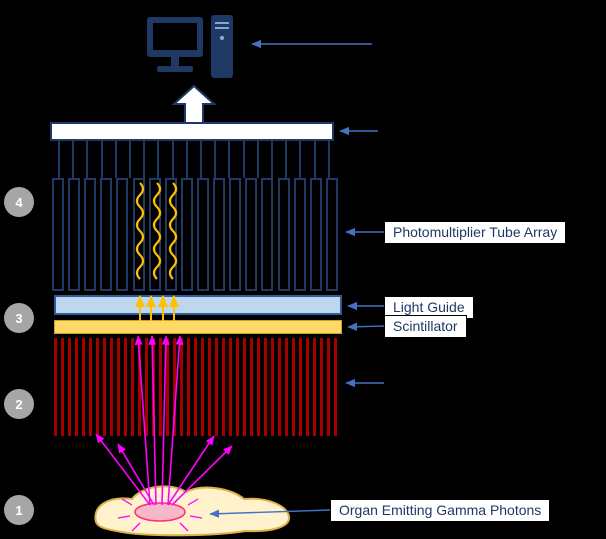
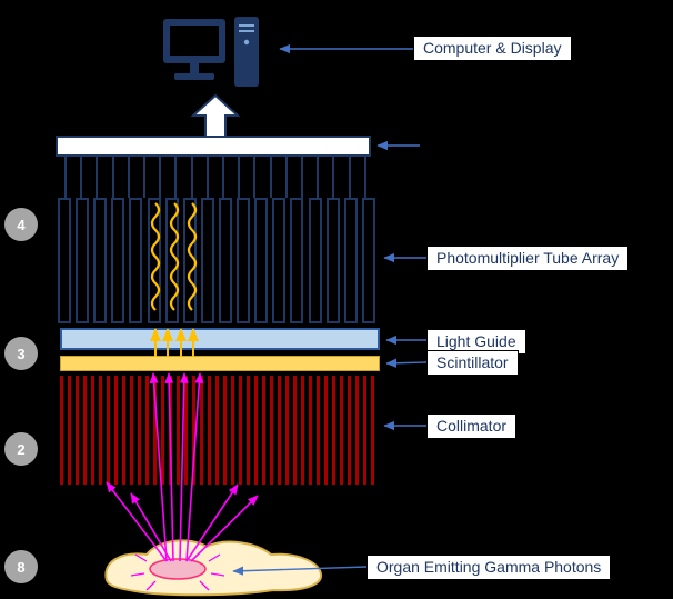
  4
  3
  2
- 1
+ 8
+ Computer & Display
  Photomultiplier Tube Array
  Light Guide
  Scintillator
+ Collimator
  Organ Emitting Gamma Photons
